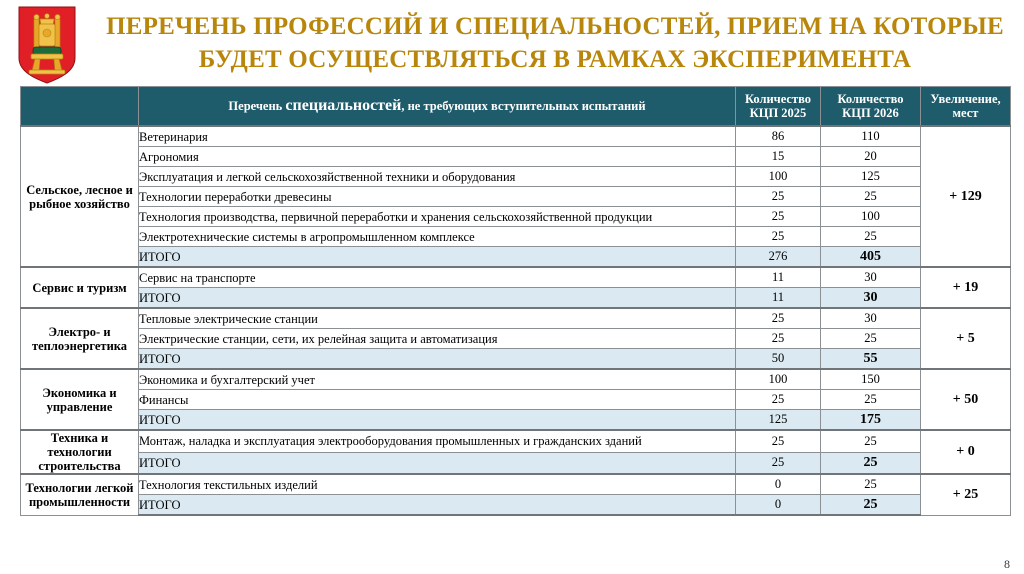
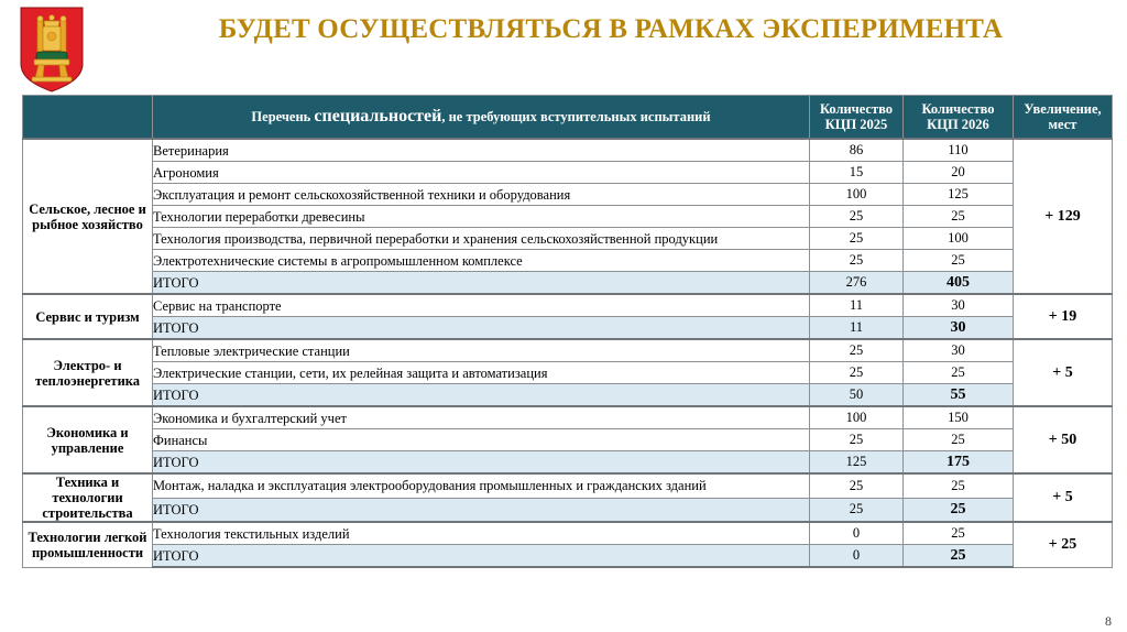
- ПЕРЕЧЕНЬ ПРОФЕССИЙ И СПЕЦИАЛЬНОСТЕЙ, ПРИЕМ НА КОТОРЫЕ
  БУДЕТ ОСУЩЕСТВЛЯТЬСЯ В РАМКАХ ЭКСПЕРИМЕНТА
  	Перечень специальностей, не требующих вступительных испытаний	КоличествоКЦП 2025	КоличествоКЦП 2026	Увеличение,мест
  Сельское, лесное и рыбное хозяйство	Ветеринария	86	110	+ 129
  Агрономия	15	20
- Эксплуатация и легкой сельскохозяйственной техники и оборудования	100	125
+ Эксплуатация и ремонт сельскохозяйственной техники и оборудования	100	125
  Технологии переработки древесины	25	25
  Технология производства, первичной переработки и хранения сельскохозяйственной продукции	25	100
  Электротехнические системы в агропромышленном комплексе	25	25
  ИТОГО	276	405
  Сервис и туризм	Сервис на транспорте	11	30	+ 19
  ИТОГО	11	30
  Электро- и теплоэнергетика	Тепловые электрические станции	25	30	+ 5
  Электрические станции, сети, их релейная защита и автоматизация	25	25
  ИТОГО	50	55
  Экономика и управление	Экономика и бухгалтерский учет	100	150	+ 50
  Финансы	25	25
  ИТОГО	125	175
- Техника и технологии строительства	Монтаж, наладка и эксплуатация электрооборудования промышленных и гражданских зданий	25	25	+ 0
+ Техника и технологии строительства	Монтаж, наладка и эксплуатация электрооборудования промышленных и гражданских зданий	25	25	+ 5
  ИТОГО	25	25
  Технологии легкой промышленности	Технология текстильных изделий	0	25	+ 25
  ИТОГО	0	25
  8
